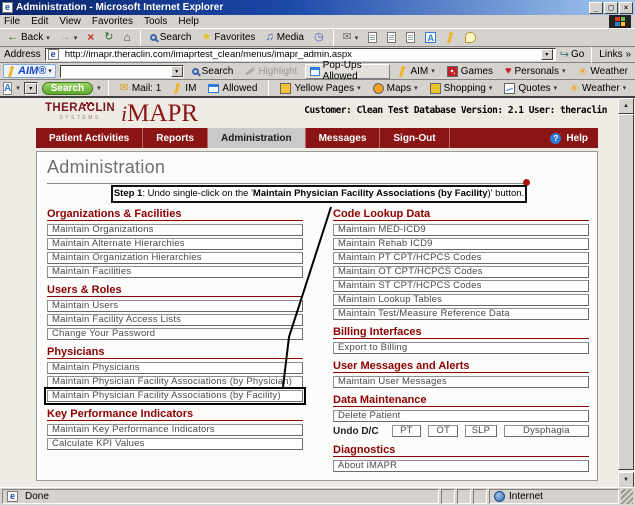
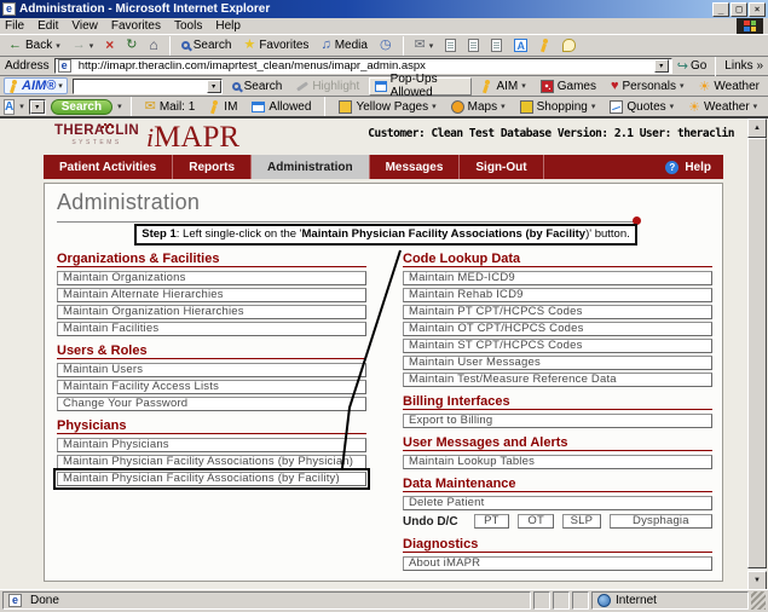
  e
  Administration - Microsoft Internet Explorer
  _
  □
  ×
  File
  Edit
  View
  Favorites
  Tools
  Help
  ←
  Back
  →
  ×
  ↻
  ⌂
  Search
  ★
  Favorites
  ♫
  Media
  ◷
  ✉
  A
  Address
  e
  http://imapr.theraclin.com/imaprtest_clean/menus/imapr_admin.aspx
  ↪
  Go
  Links »
  AIM®
  Search
  Highlight
  Pop-Ups Allowed
  AIM
  Games
  ♥
  Personals
  ☀
  Weather
  A
  Search
  ✉
  Mail: 1
  IM
  Allowed
  Yellow Pages
  Maps
  Shopping
  Quotes
  ☀
  Weather
  THERACLIN
  iMAPR
  Customer: Clean Test Database Version: 2.1 User: theraclin
  Patient Activities
  Reports
  Administration
  Messages
  Sign-Out
  ?
  Help
  Administration
- Step 1: Undo single-click on the 'Maintain Physician Facility Associations (by Facility)' button.
+ Step 1: Left single-click on the 'Maintain Physician Facility Associations (by Facility)' button.
  Organizations & Facilities
  Maintain Organizations
  Maintain Alternate Hierarchies
  Maintain Organization Hierarchies
  Maintain Facilities
  Users & Roles
  Maintain Users
  Maintain Facility Access Lists
  Change Your Password
  Physicians
  Maintain Physicians
  Maintain Physician Facility Associations (by Physician)
  Maintain Physician Facility Associations (by Facility)
- Key Performance Indicators
- Maintain Key Performance Indicators
- Calculate KPI Values
  Code Lookup Data
  Maintain MED-ICD9
  Maintain Rehab ICD9
  Maintain PT CPT/HCPCS Codes
  Maintain OT CPT/HCPCS Codes
  Maintain ST CPT/HCPCS Codes
- Maintain Lookup Tables
+ Maintain User Messages
  Maintain Test/Measure Reference Data
  Billing Interfaces
  Export to Billing
  User Messages and Alerts
- Maintain User Messages
+ Maintain Lookup Tables
  Data Maintenance
  Delete Patient
  Undo D/C
  PT
  OT
  SLP
  Dysphagia
  Diagnostics
  About iMAPR
  e
  Done
  Internet
